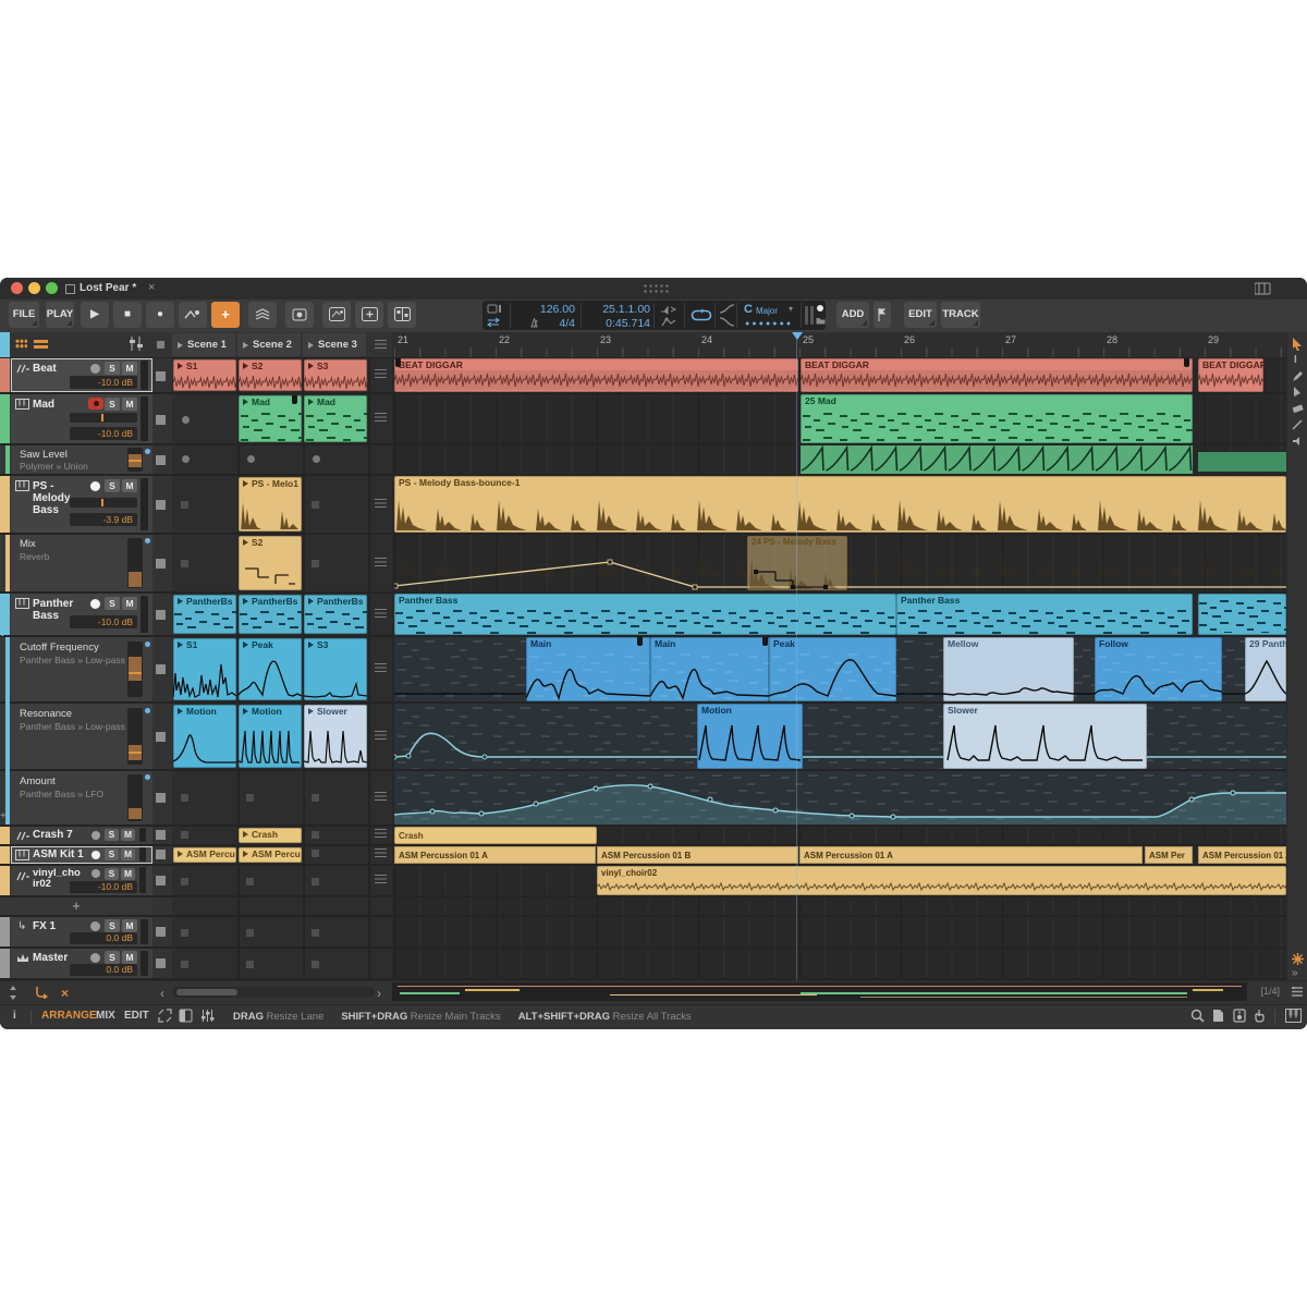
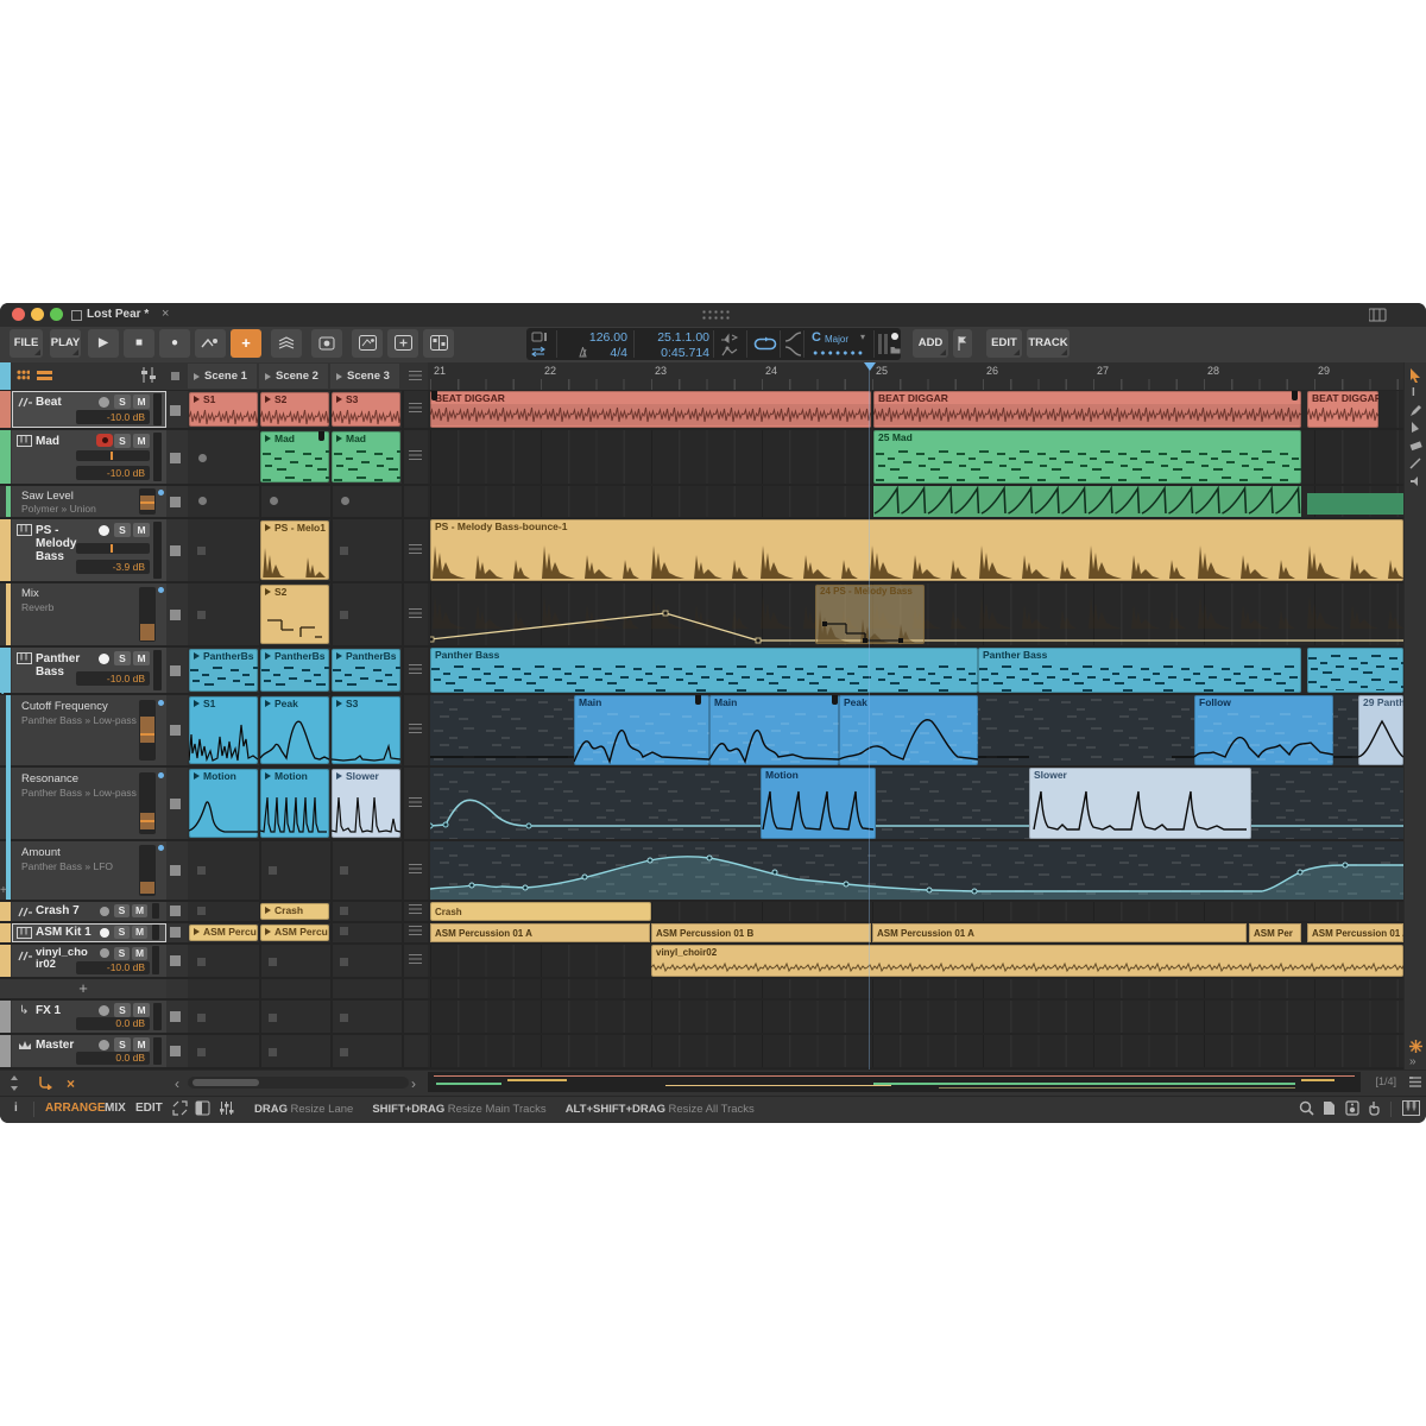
  Lost Pear *
  ×
  FILE
  PLAY
  ▶
  ■
  ●
  +
  126.00
  4/4
  25.1.1.00
  0:45.714
  C
  Major
  ▾
  ADD
  EDIT
  TRACK
  Scene 1
  Scene 2
  Scene 3
  21
  22
  23
  24
  25
  26
  27
  28
  29
  v
  +
  Beat
  S
  M
  -10.0 dB
  Mad
  S
  M
  -10.0 dB
  Saw Level
  Polymer » Union
  PS - Melody Bass
  S
  M
  -3.9 dB
  Mix
  Reverb
  Panther Bass
  S
  M
  -10.0 dB
  Cutoff Frequency
  Panther Bass » Low-pass
  Resonance
  Panther Bass » Low-pass
  Amount
  Panther Bass » LFO
  Crash 7
  S
  M
  ASM Kit 1
  S
  M
  vinyl_choir02
  S
  M
  -10.0 dB
  +
  ↳
  FX 1
  S
  M
  0.0 dB
  Master
  S
  M
  0.0 dB
  S1
  S2
  S3
  Mad
  Mad
  PS - Melo1
  S2
  PantherBs
  PantherBs
  PantherBs
  S1
  Peak
  S3
  Motion
  Motion
  Slower
  Crash
  ASM Percu
  ASM Percu
  BEAT DIGGAR
  BEAT DIGGAR
  BEAT DIGGAR
  25 Mad
  PS - Melody Bass-bounce-1
  24 PS - Melody Bass
  Panther Bass
  Panther Bass
  Main
  Main
  Peak
- Mellow
  Follow
  29 Panth
  Motion
  Slower
  Crash
  ASM Percussion 01 A
  ASM Percussion 01 B
  ASM Percussion 01 A
  ASM Per
  ASM Percussion 01
  vinyl_choir02
  I
  »
  ×
  ‹
  ›
  [1/4]
  i
  ARRANGE
  MIX
  EDIT
  DRAG Resize Lane
  SHIFT+DRAG Resize Main Tracks
  ALT+SHIFT+DRAG Resize All Tracks
